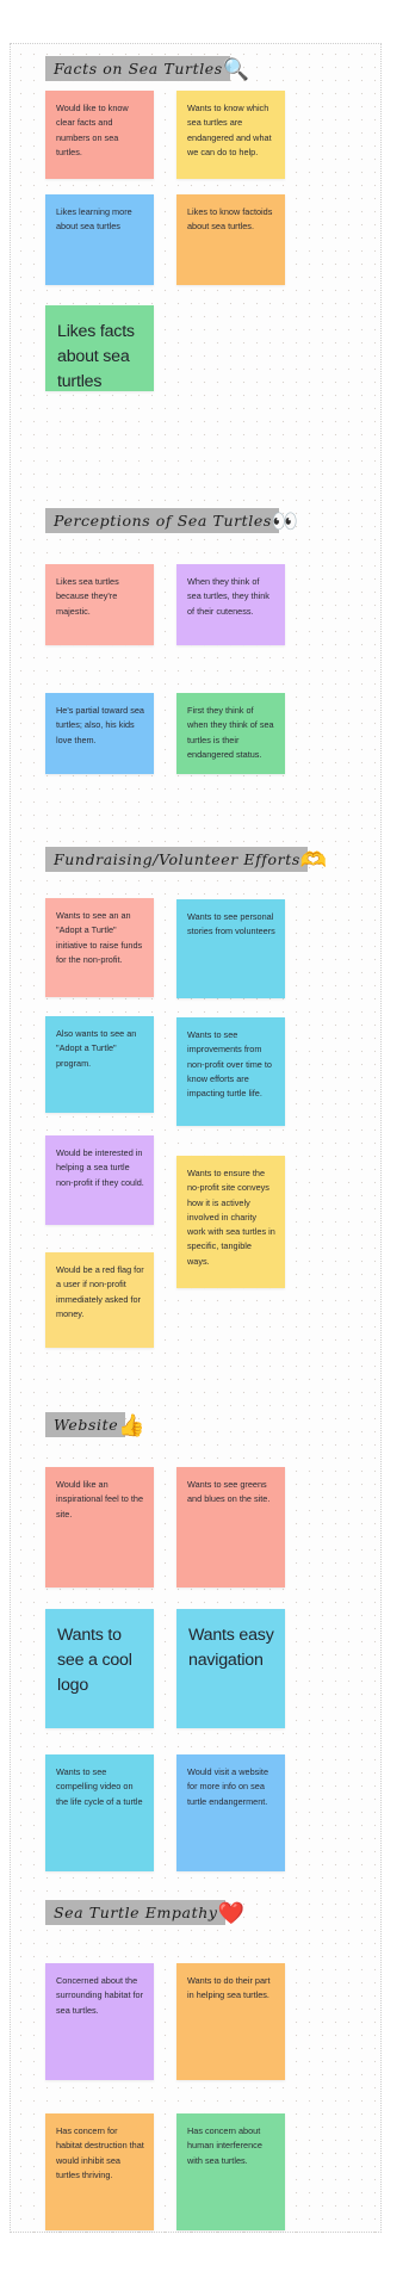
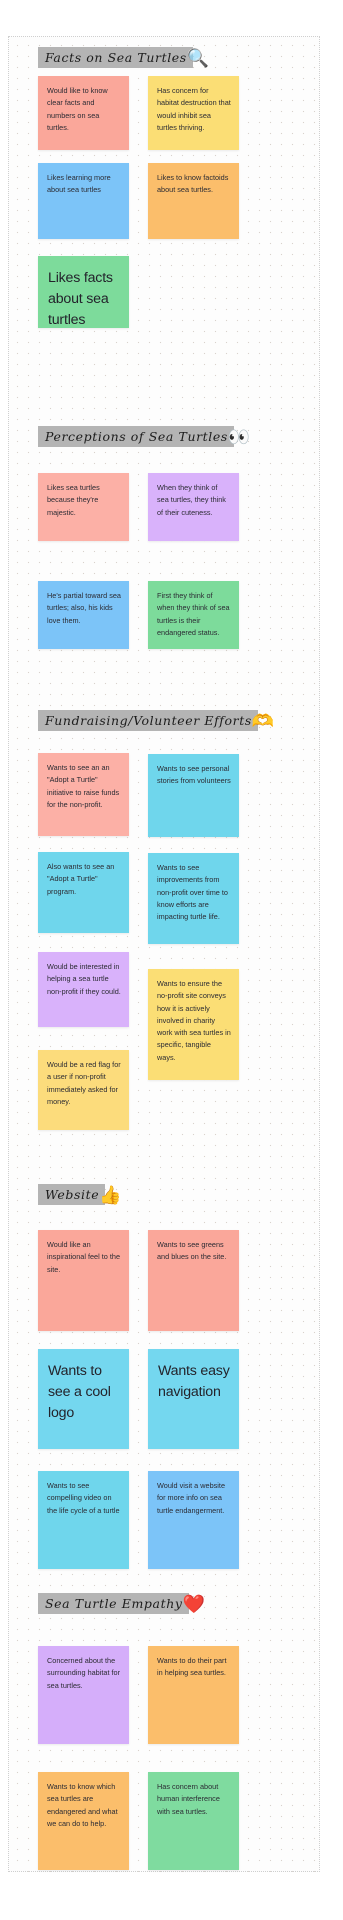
  Facts on Sea Turtles
  🔍
  Would like to know clear facts and numbers on sea turtles.
- Wants to know which sea turtles are endangered and what we can do to help.
+ Has concern for habitat destruction that would inhibit sea turtles thriving.
  Likes learning more about sea turtles
  Likes to know factoids about sea turtles.
  Likes facts about sea turtles
  Perceptions of Sea Turtles
  👀
  Likes sea turtles because they're majestic.
  When they think of sea turtles, they think of their cuteness.
  He's partial toward sea turtles; also, his kids love them.
  First they think of when they think of sea turtles is their endangered status.
  Fundraising/Volunteer Efforts
  🫶
  Wants to see an an "Adopt a Turtle" initiative to raise funds for the non-profit.
  Wants to see personal stories from volunteers
  Also wants to see an "Adopt a Turtle" program.
  Wants to see improvements from non-profit over time to know efforts are impacting turtle life.
  Would be interested in helping a sea turtle non-profit if they could.
  Wants to ensure the no-profit site conveys how it is actively involved in charity work with sea turtles in specific, tangible ways.
  Would be a red flag for a user if non-profit immediately asked for money.
  Website
  👍
  Would like an inspirational feel to the site.
  Wants to see greens and blues on the site.
  Wants to see a cool logo
  Wants easy navigation
  Wants to see compelling video on the life cycle of a turtle
  Would visit a website for more info on sea turtle endangerment.
  Sea Turtle Empathy
  ❤️
  Concerned about the surrounding habitat for sea turtles.
  Wants to do their part in helping sea turtles.
- Has concern for habitat destruction that would inhibit sea turtles thriving.
+ Wants to know which sea turtles are endangered and what we can do to help.
  Has concern about human interference with sea turtles.
